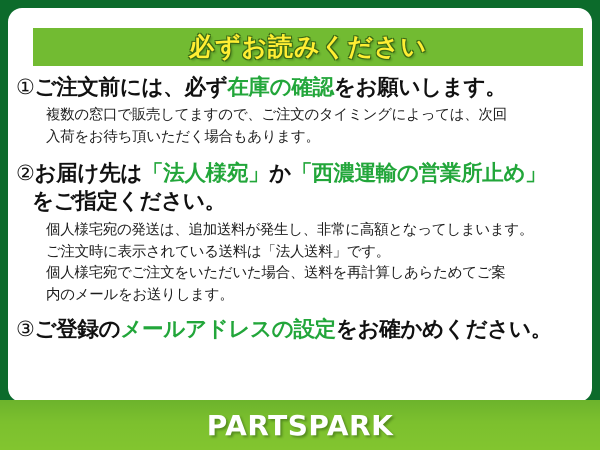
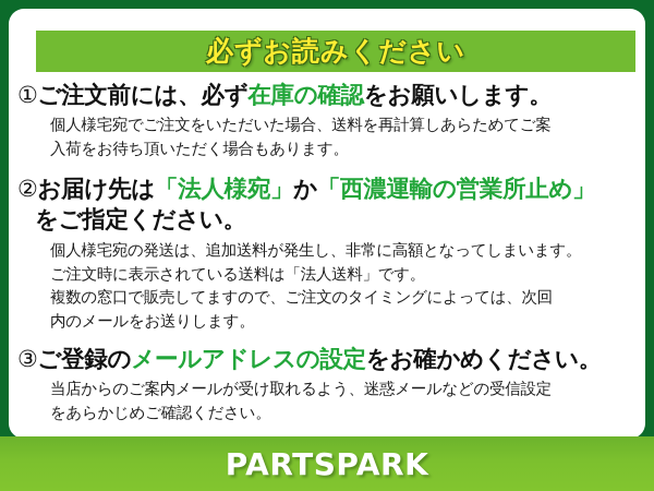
  必ずお読みください
  ①ご注文前には、必ず在庫の確認をお願いします。
- 複数の窓口で販売してますので、ご注文のタイミングによっては、次回
+ 個人様宅宛でご注文をいただいた場合、送料を再計算しあらためてご案
  入荷をお待ち頂いただく場合もあります。
  ②お届け先は「法人様宛」か「西濃運輸の営業所止め」
  をご指定ください。
  個人様宅宛の発送は、追加送料が発生し、非常に高額となってしまいます。
  ご注文時に表示されている送料は「法人送料」です。
- 個人様宅宛でご注文をいただいた場合、送料を再計算しあらためてご案
+ 複数の窓口で販売してますので、ご注文のタイミングによっては、次回
  内のメールをお送りします。
  ③ご登録のメールアドレスの設定をお確かめください。
+ 当店からのご案内メールが受け取れるよう、迷惑メールなどの受信設定
+ をあらかじめご確認ください。
  PARTSPARK
